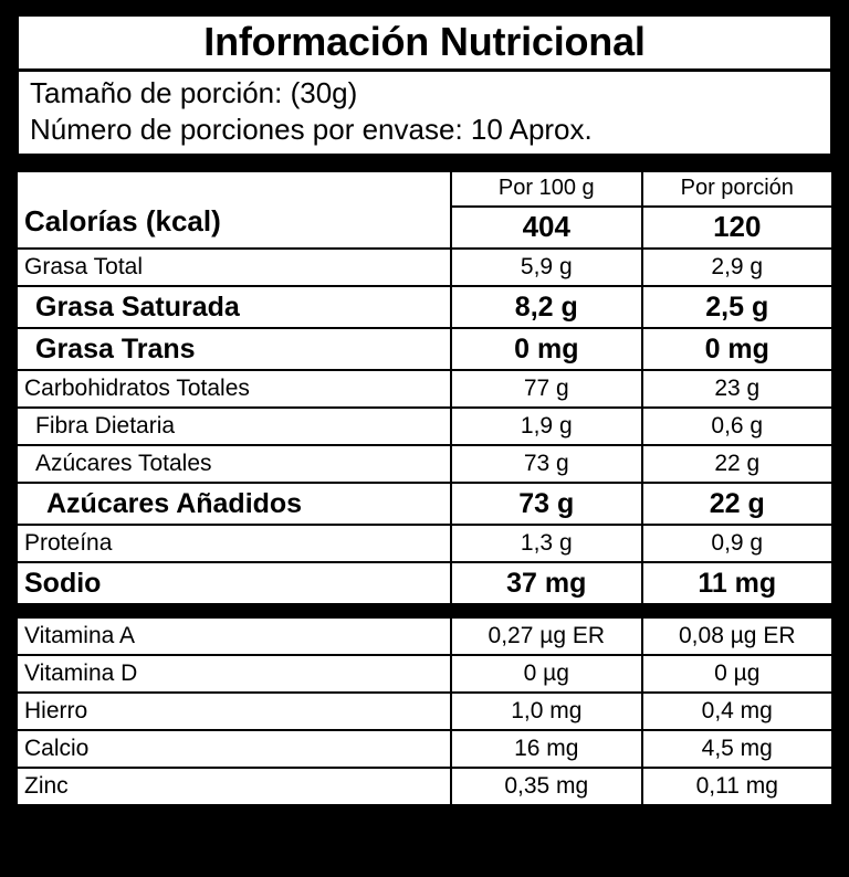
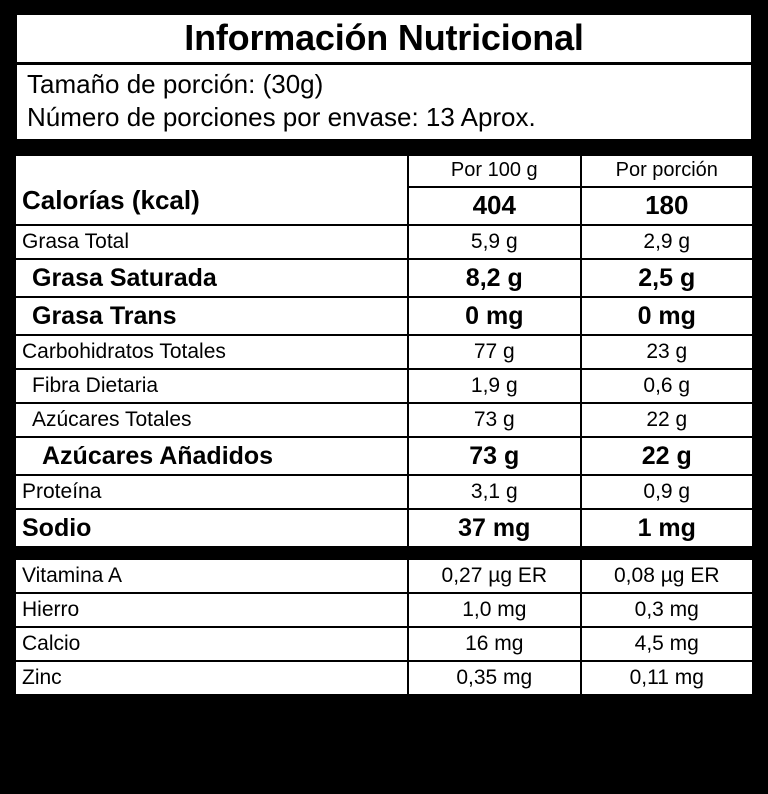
  Información Nutricional
  Tamaño de porción: (30g)
- Número de porciones por envase: 10 Aprox.
+ Número de porciones por envase: 13 Aprox.
  Calorías (kcal)	Por 100 g	Por porción
- 404	120
+ 404	180
  Grasa Total	5,9 g	2,9 g
  Grasa Saturada	8,2 g	2,5 g
  Grasa Trans	0 mg	0 mg
  Carbohidratos Totales	77 g	23 g
  Fibra Dietaria	1,9 g	0,6 g
  Azúcares Totales	73 g	22 g
  Azúcares Añadidos	73 g	22 g
- Proteína	1,3 g	0,9 g
+ Proteína	3,1 g	0,9 g
- Sodio	37 mg	11 mg
+ Sodio	37 mg	1 mg
  Vitamina A	0,27 µg ER	0,08 µg ER
- Vitamina D	0 µg	0 µg
- Hierro	1,0 mg	0,4 mg
+ Hierro	1,0 mg	0,3 mg
  Calcio	16 mg	4,5 mg
  Zinc	0,35 mg	0,11 mg
